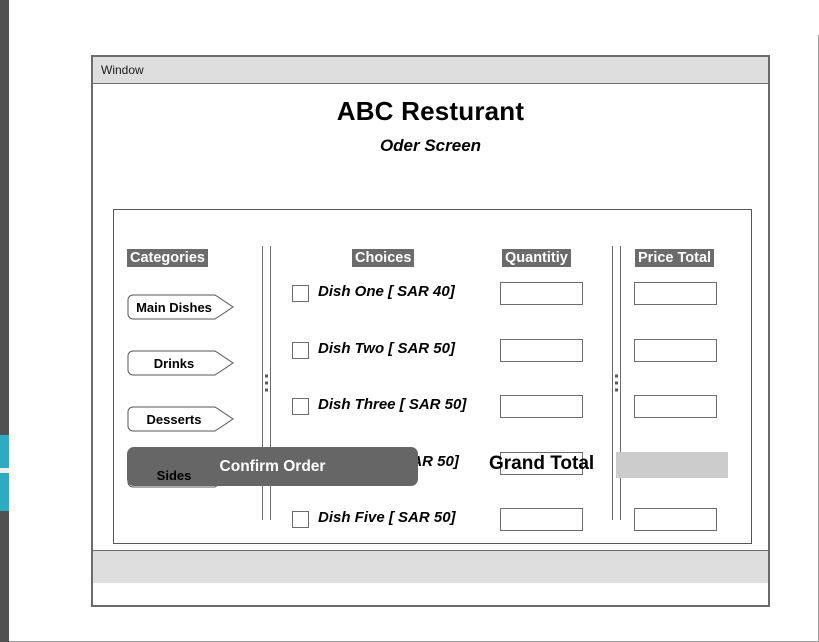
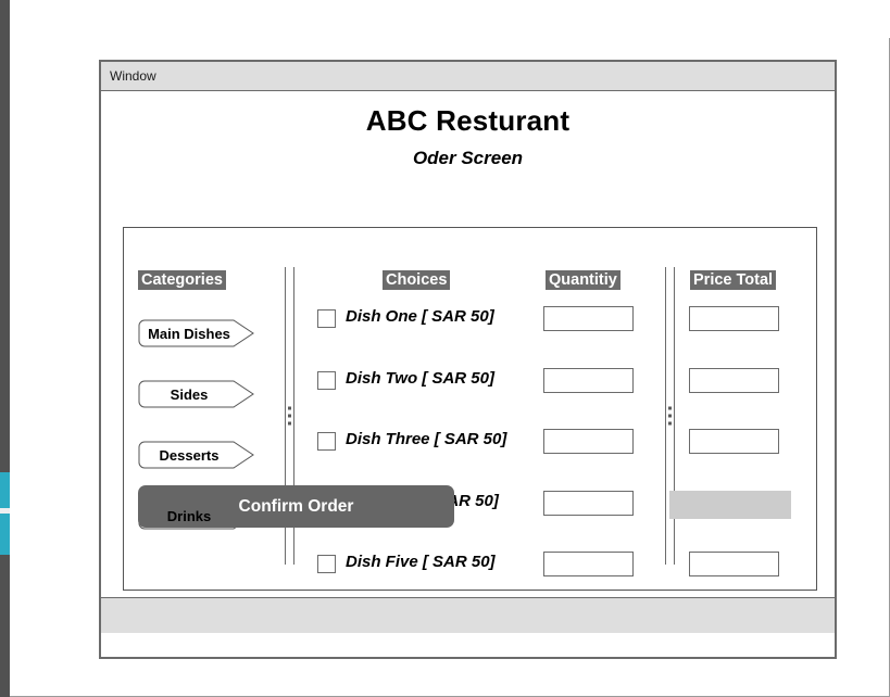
  Window
  ABC Resturant
  Oder Screen
  Categories
  Choices
  Quantitiy
  Price Total
  Main Dishes
- Drinks
+ Sides
  Desserts
- Sides
+ Drinks
- Dish One [ SAR 40]
+ Dish One [ SAR 50]
  Dish Two [ SAR 50]
  Dish Three [ SAR 50]
  Dish Five [ SAR 50]
  Confirm Order
- Grand Total
